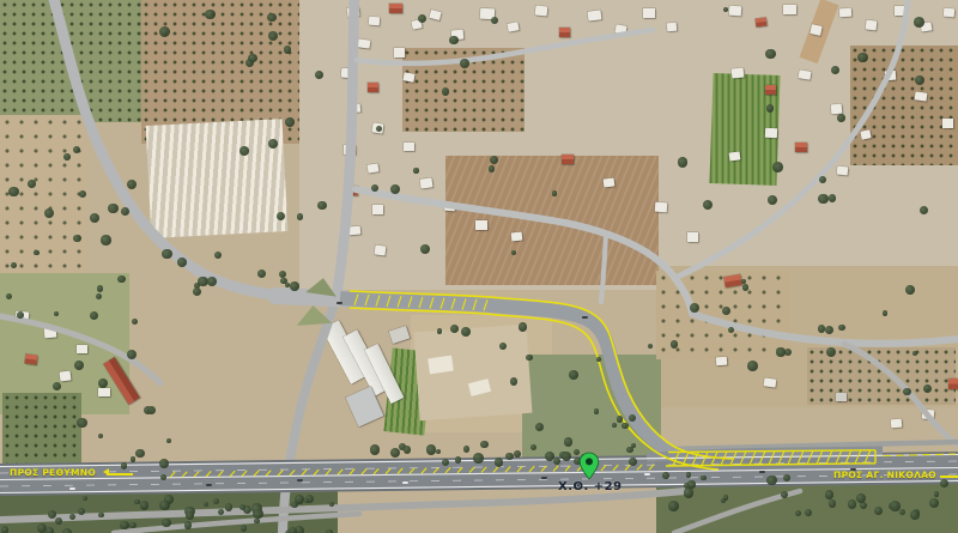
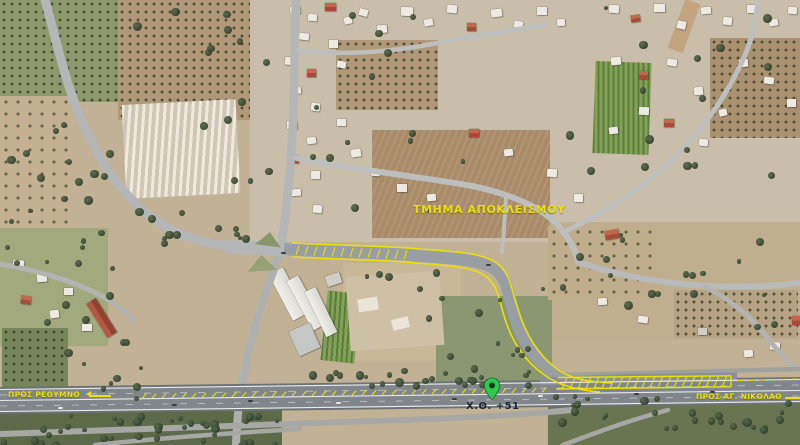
+ ΤΜΗΜΑ ΑΠΟΚΛΕΙΣΜΟΥ
  ΠΡΟΣ ΡΕΘΥΜΝΟ
  ΠΡΟΣ ΑΓ. ΝΙΚΟΛΑΟ
- Χ.Θ. +29
+ Χ.Θ. +51
